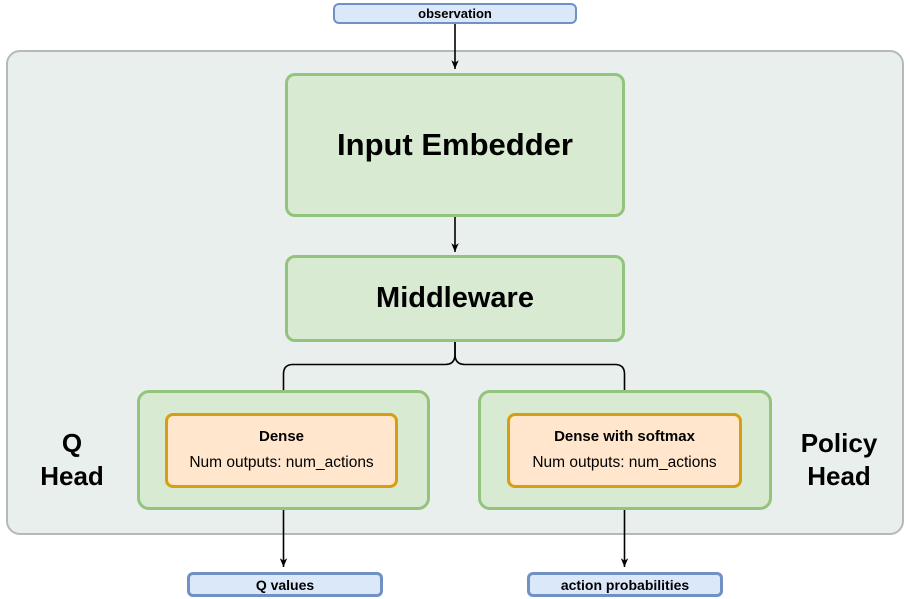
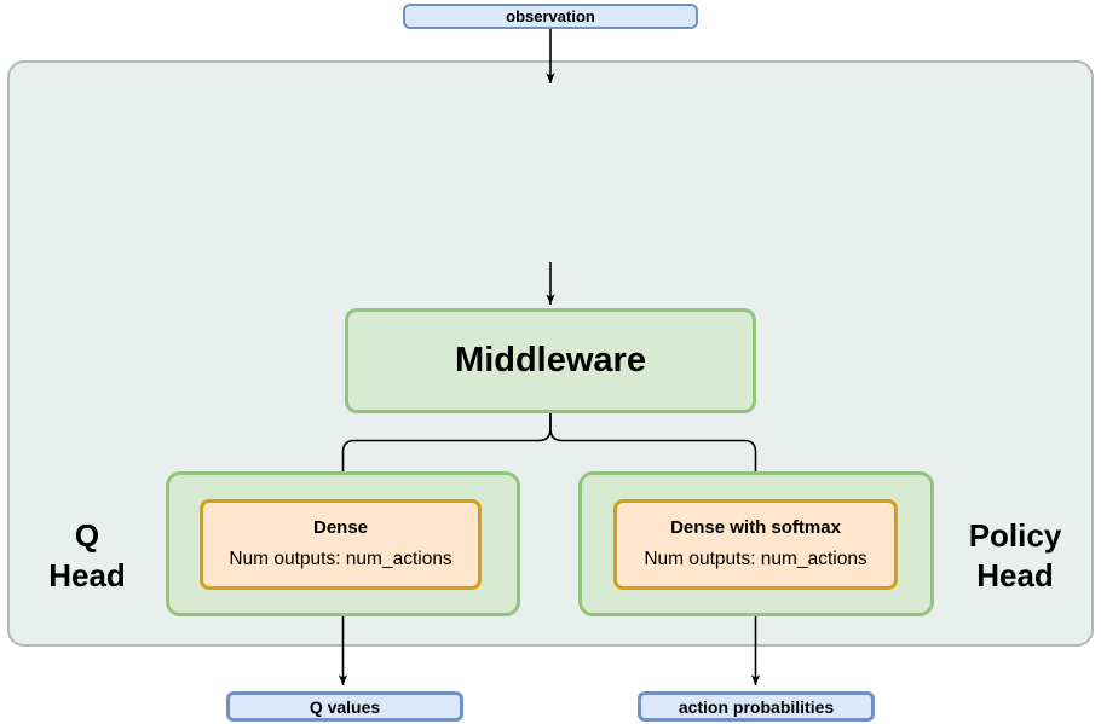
  observation
- Input Embedder
  Middleware
  Dense
  Num outputs: num_actions
  Q
  Head
  Dense with softmax
  Num outputs: num_actions
  Policy
  Head
  Q values
  action probabilities
